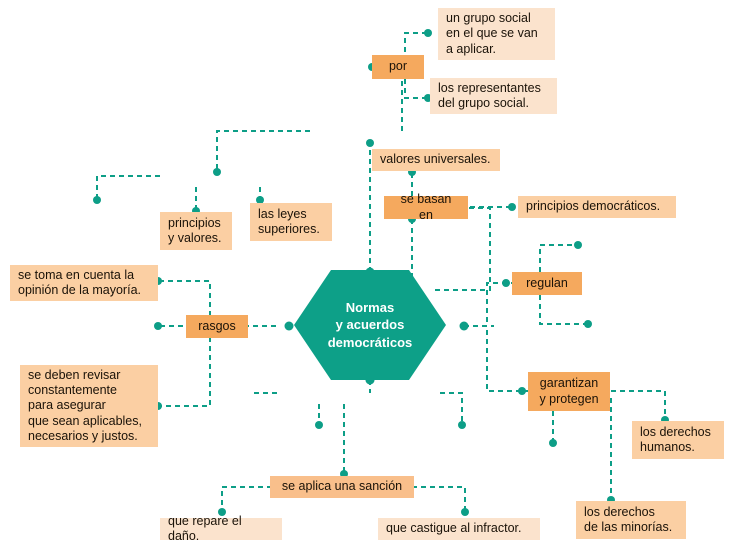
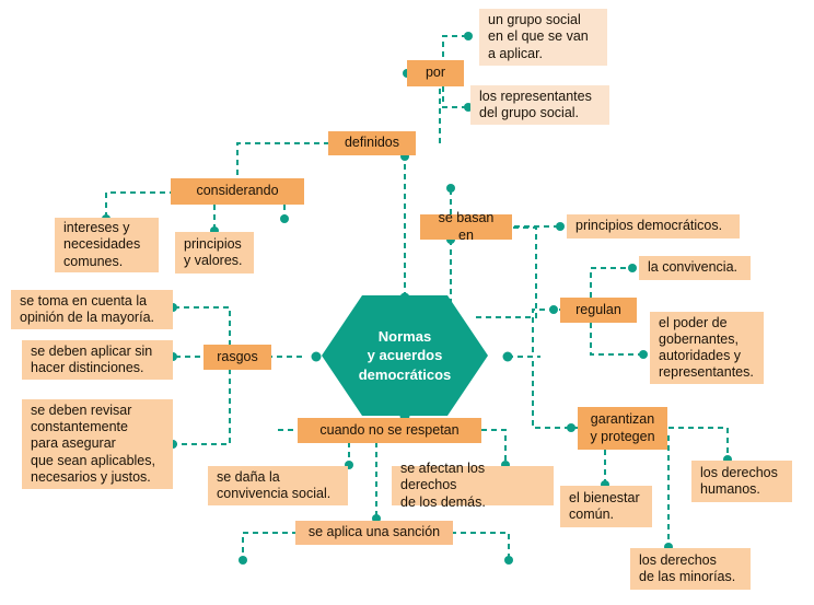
  Normas
  y acuerdos
  democráticos
+ definidos
  por
  un grupo social
  en el que se van
  a aplicar.
  los representantes
  del grupo social.
+ considerando
+ intereses y
+ necesidades
+ comunes.
  principios
  y valores.
- las leyes
- superiores.
- valores universales.
  se basan en
  principios democráticos.
  regulan
+ la convivencia.
+ el poder de
+ gobernantes,
+ autoridades y
+ representantes.
  rasgos
  se toma en cuenta la
  opinión de la mayoría.
+ se deben aplicar sin
+ hacer distinciones.
  se deben revisar
  constantemente
  para asegurar
  que sean aplicables,
  necesarios y justos.
+ cuando no se respetan
+ se daña la
+ convivencia social.
+ se afectan los derechos
+ de los demás.
  se aplica una sanción
- que repare el daño.
- que castigue al infractor.
  garantizan
  y protegen
+ el bienestar
+ común.
  los derechos
  humanos.
  los derechos
  de las minorías.
